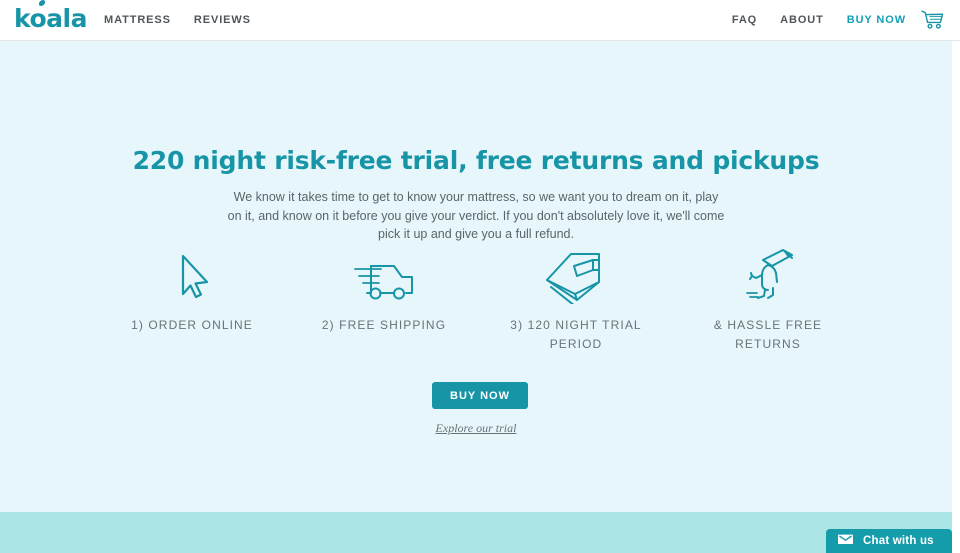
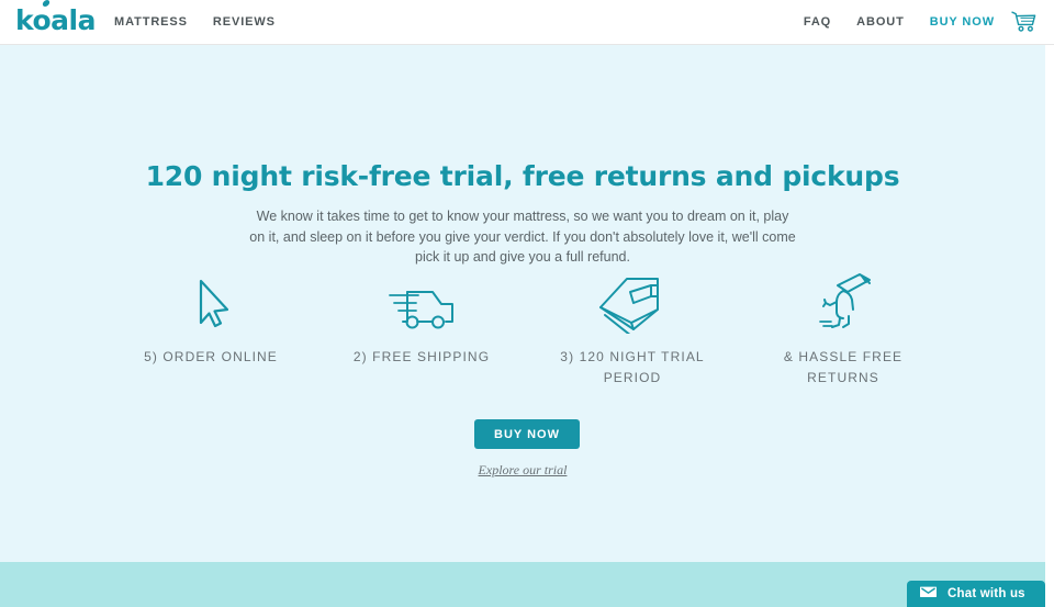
  koala
  MATTRESS
  REVIEWS
  FAQ
  ABOUT
  BUY NOW
- 220 night risk-free trial, free returns and pickups
+ 120 night risk-free trial, free returns and pickups
- We know it takes time to get to know your mattress, so we want you to dream on it, play on it, and know on it before you give your verdict. If you don't absolutely love it, we'll come pick it up and give you a full refund.
+ We know it takes time to get to know your mattress, so we want you to dream on it, play on it, and sleep on it before you give your verdict. If you don't absolutely love it, we'll come pick it up and give you a full refund.
- 1) ORDER ONLINE
+ 5) ORDER ONLINE
  2) FREE SHIPPING
  3) 120 NIGHT TRIAL PERIOD
  & HASSLE FREE RETURNS
  BUY NOW
  Explore our trial
  Chat with us
